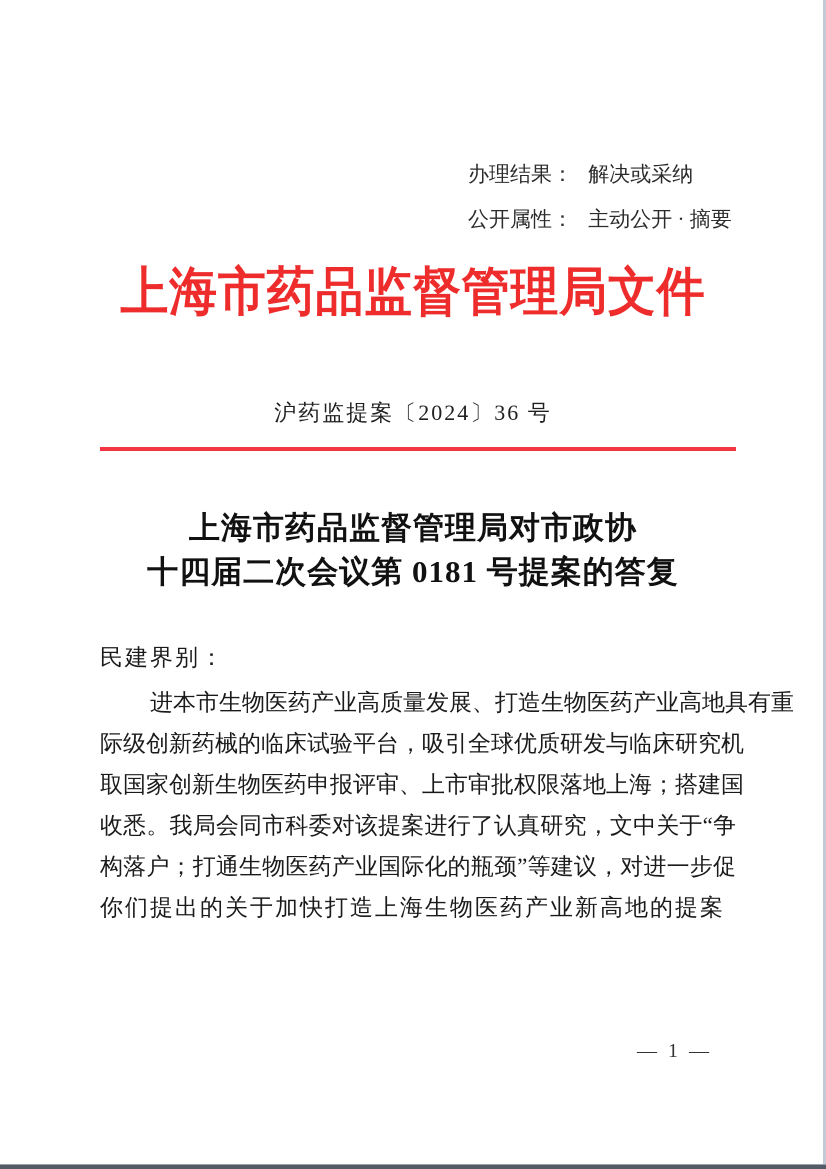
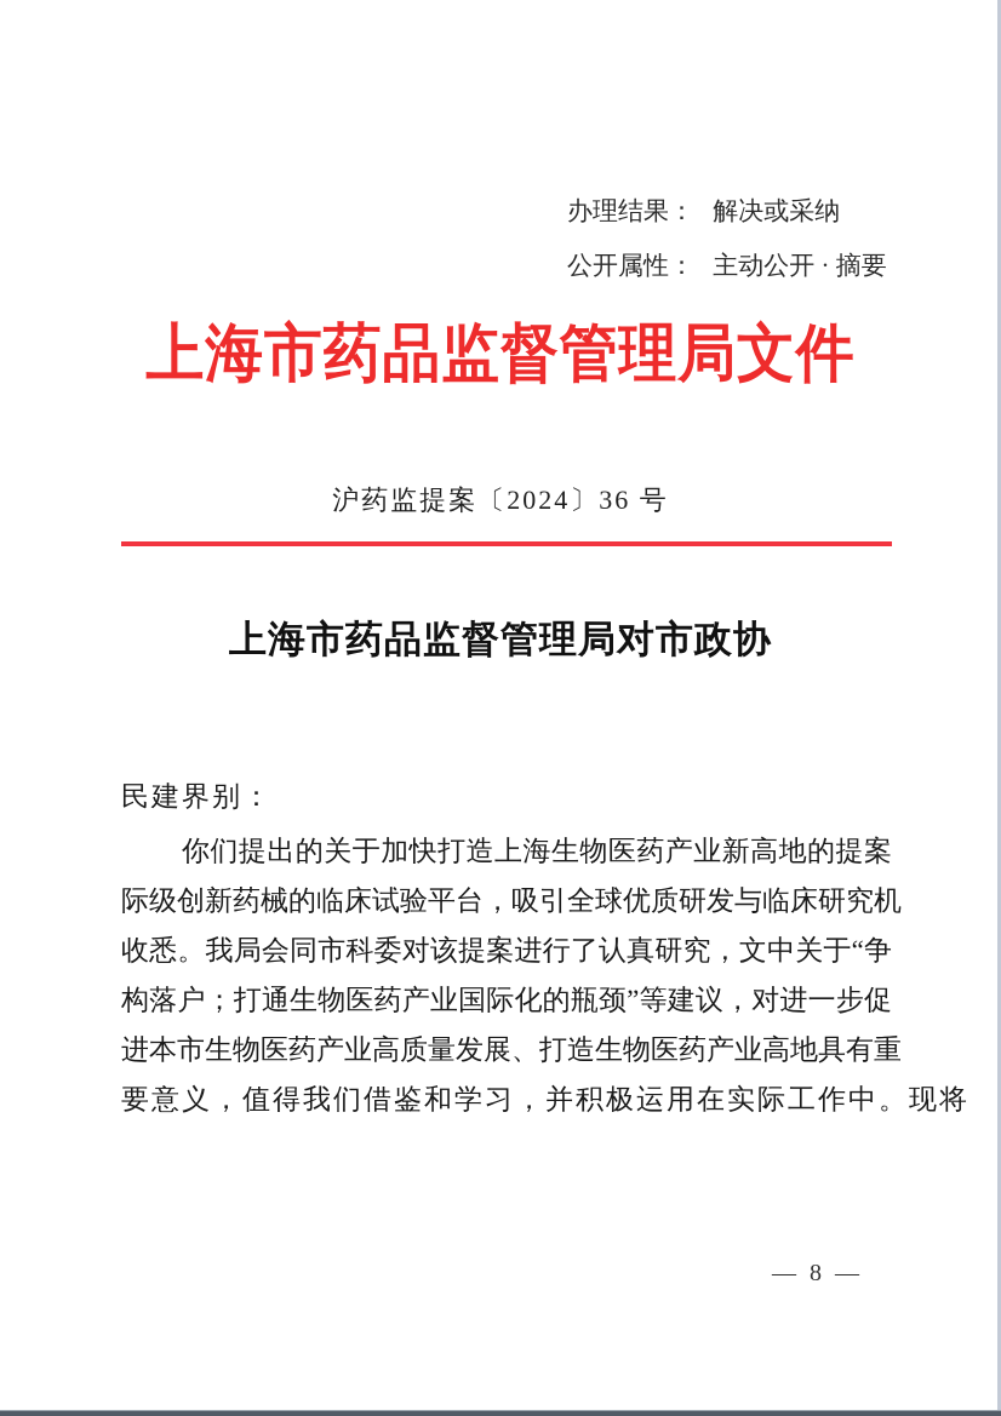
  办理结果： 解决或采纳
  公开属性： 主动公开 · 摘要
  上海市药品监督管理局文件
  沪药监提案〔2024〕36 号
  上海市药品监督管理局对市政协
- 十四届二次会议第 0181 号提案的答复
  民建界别：
- 进本市生物医药产业高质量发展、打造生物医药产业高地具有重
+ 你们提出的关于加快打造上海生物医药产业新高地的提案
  际级创新药械的临床试验平台，吸引全球优质研发与临床研究机
- 取国家创新生物医药申报评审、上市审批权限落地上海；搭建国
  收悉。我局会同市科委对该提案进行了认真研究，文中关于“争
  构落户；打通生物医药产业国际化的瓶颈”等建议，对进一步促
- 你们提出的关于加快打造上海生物医药产业新高地的提案
+ 进本市生物医药产业高质量发展、打造生物医药产业高地具有重
+ 要意义，值得我们借鉴和学习，并积极运用在实际工作中。现将
- — 1 —
+ — 8 —
